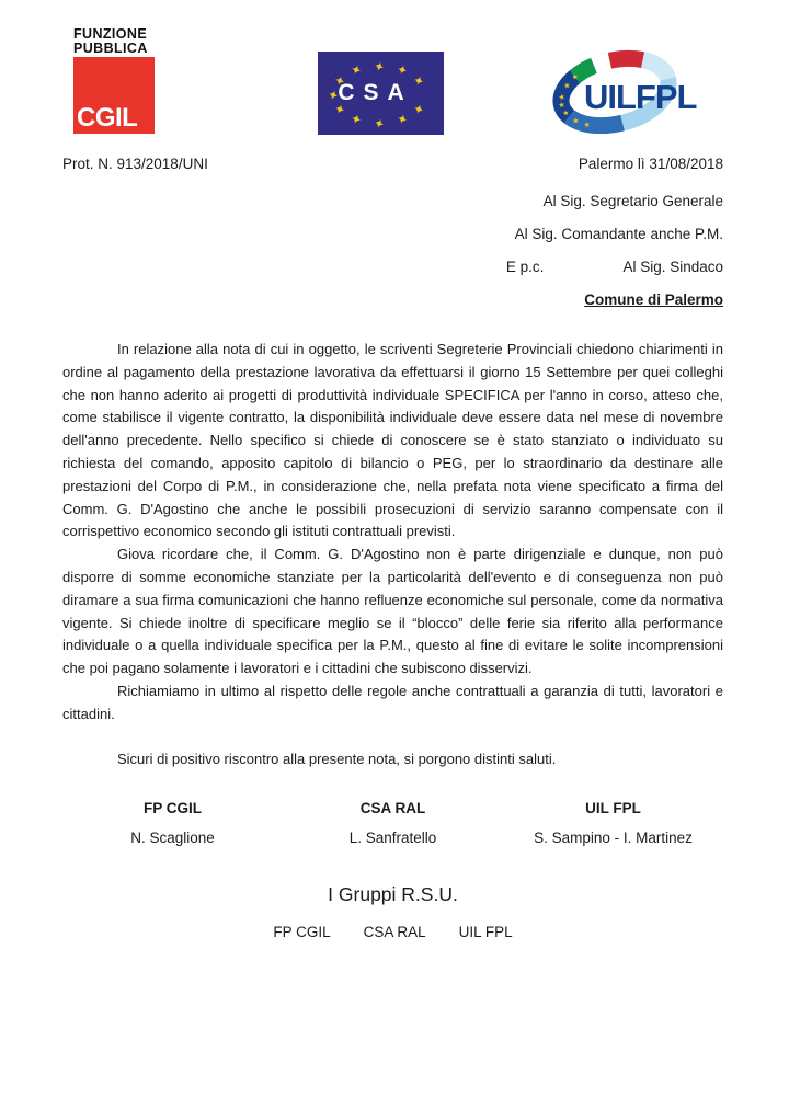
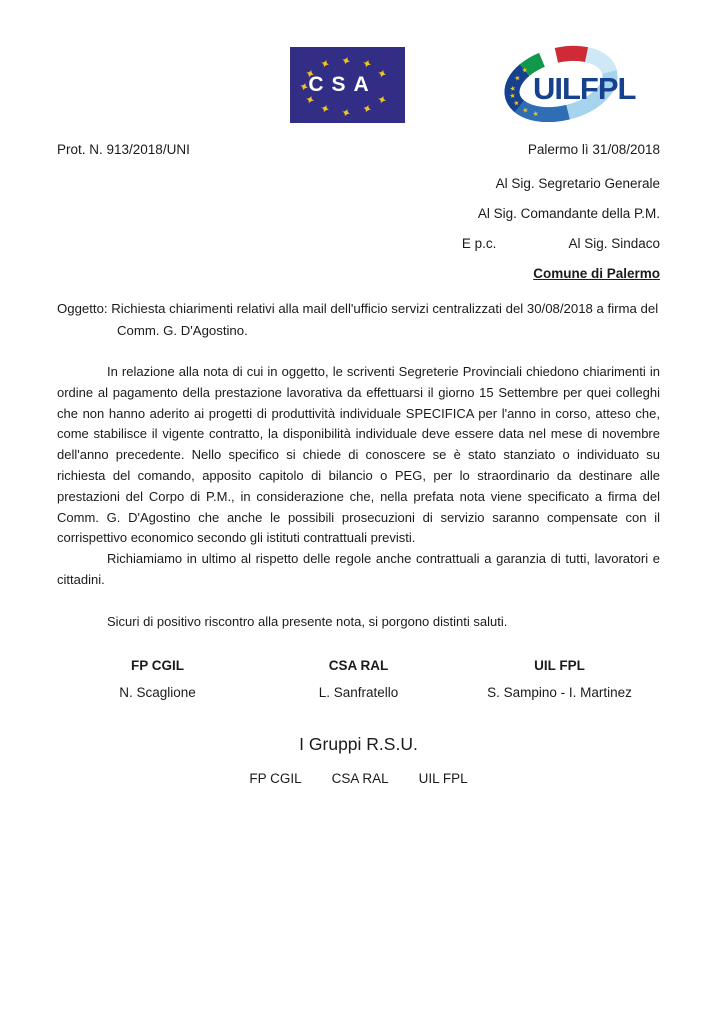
- FUNZIONE
- PUBBLICA
- CGIL
  CSA
  UILFPL
  Prot. N. 913/2018/UNI
  Palermo lì 31/08/2018
  Al Sig. Segretario Generale
- Al Sig. Comandante anche P.M.
+ Al Sig. Comandante della P.M.
  E p.c.
  Al Sig. Sindaco
  Comune di Palermo
+ Oggetto: Richiesta chiarimenti relativi alla mail dell'ufficio servizi centralizzati del 30/08/2018 a firma del Comm. G. D'Agostino.
  In relazione alla nota di cui in oggetto, le scriventi Segreterie Provinciali chiedono chiarimenti in ordine al pagamento della prestazione lavorativa da effettuarsi il giorno 15 Settembre per quei colleghi che non hanno aderito ai progetti di produttività individuale SPECIFICA per l'anno in corso, atteso che, come stabilisce il vigente contratto, la disponibilità individuale deve essere data nel mese di novembre dell'anno precedente. Nello specifico si chiede di conoscere se è stato stanziato o individuato su richiesta del comando, apposito capitolo di bilancio o PEG, per lo straordinario da destinare alle prestazioni del Corpo di P.M., in considerazione che, nella prefata nota viene specificato a firma del Comm. G. D'Agostino che anche le possibili prosecuzioni di servizio saranno compensate con il corrispettivo economico secondo gli istituti contrattuali previsti.
- Giova ricordare che, il Comm. G. D'Agostino non è parte dirigenziale e dunque, non può disporre di somme economiche stanziate per la particolarità dell'evento e di conseguenza non può diramare a sua firma comunicazioni che hanno refluenze economiche sul personale, come da normativa vigente. Si chiede inoltre di specificare meglio se il “blocco” delle ferie sia riferito alla performance individuale o a quella individuale specifica per la P.M., questo al fine di evitare le solite incomprensioni che poi pagano solamente i lavoratori e i cittadini che subiscono disservizi.
  Richiamiamo in ultimo al rispetto delle regole anche contrattuali a garanzia di tutti, lavoratori e cittadini.
  Sicuri di positivo riscontro alla presente nota, si porgono distinti saluti.
  FP CGIL
  N. Scaglione
  CSA RAL
  L. Sanfratello
  UIL FPL
  S. Sampino - I. Martinez
  I Gruppi R.S.U.
  FP CGIL
  CSA RAL
  UIL FPL
